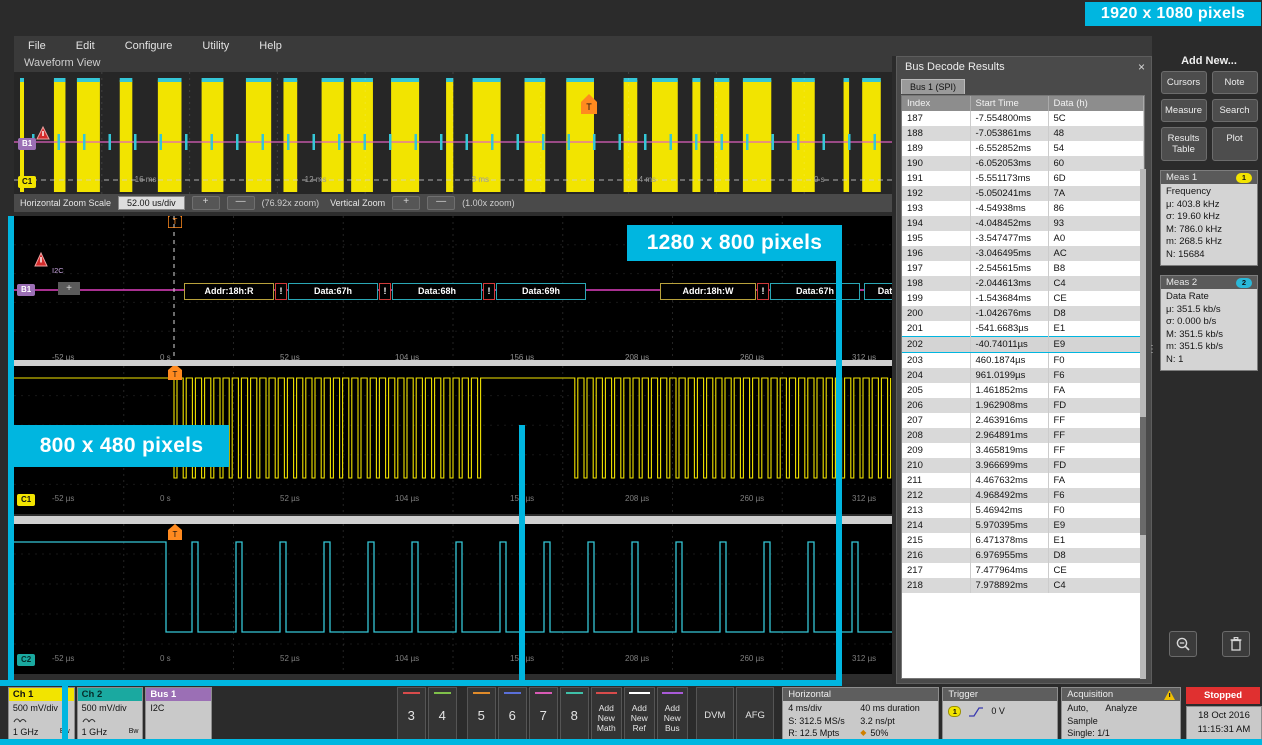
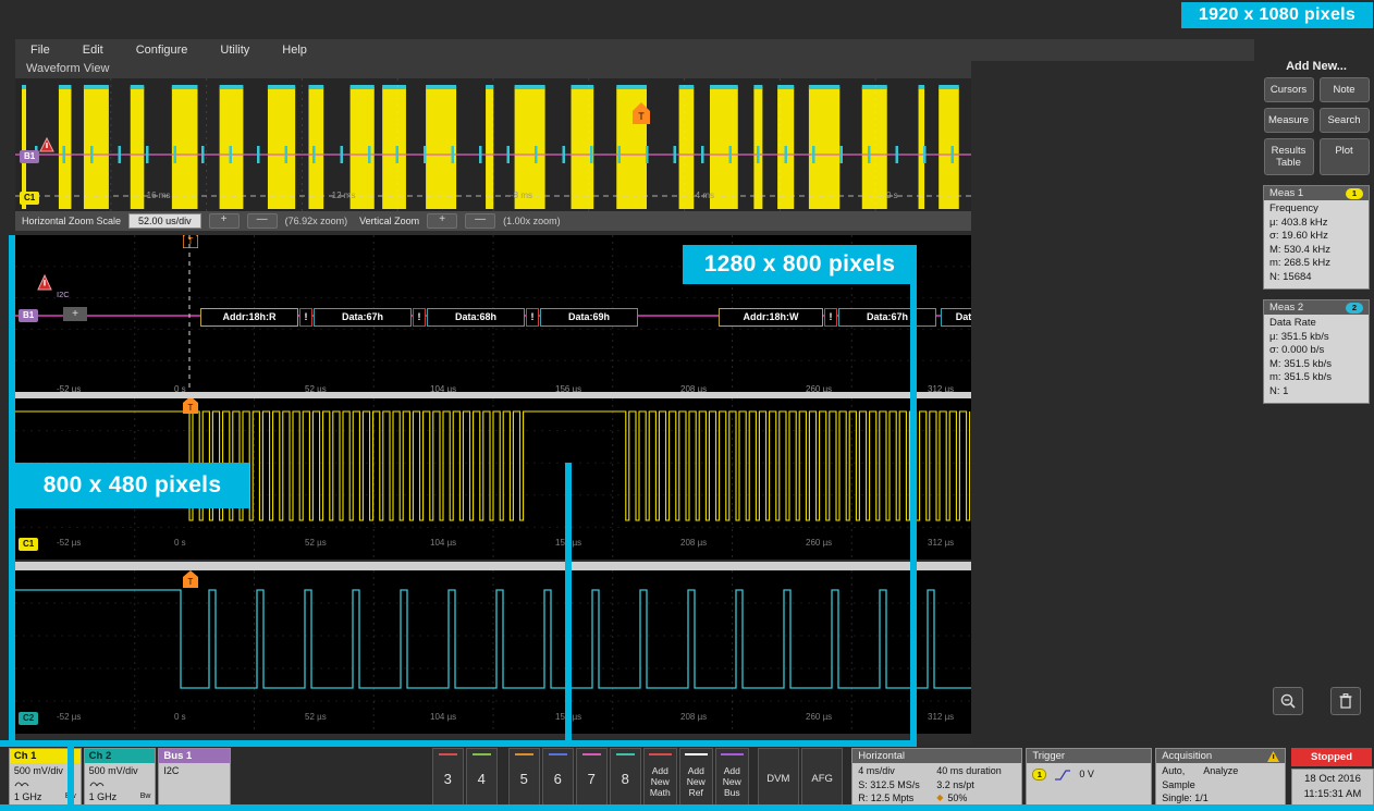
  1920 x 1080 pixels
  1280 x 800 pixels
  800 x 480 pixels
  File
  Edit
  Configure
  Utility
  Help
  Waveform View
  B1
  C1
  -16 ms
  -12 ms
  -8 ms
  -4 ms
  0 s
  T
  Horizontal Zoom Scale
  52.00 us/div
  +
  —
  (76.92x zoom)
  Vertical Zoom
  +
  —
  (1.00x zoom)
  B1
  I2C
  +
  Addr:18h:R
  !
  Data:67h
  !
  Data:68h
  !
  Data:69h
  Addr:18h:W
  !
  Data:67h
  T
  -52 µs
  0 s
  52 µs
  104 µs
  156 µs
  208 µs
  260 µs
  312 µs
  C1
  T
  -52 µs
  0 s
  52 µs
  104 µs
  15 µs
  208 µs
  260 µs
  312 µs
  C2
  T
  -52 µs
  0 s
  52 µs
  104 µs
  15 µs
  208 µs
  260 µs
  312 µs
- Bus Decode Results
- ×
- Bus 1 (SPI)
- Index	Start Time	Data (h)
- 187	-7.554800ms	5C
- 188	-7.053861ms	48
- 189	-6.552852ms	54
- 190	-6.052053ms	60
- 191	-5.551173ms	6D
- 192	-5.050241ms	7A
- 193	-4.54938ms	86
- 194	-4.048452ms	93
- 195	-3.547477ms	A0
- 196	-3.046495ms	AC
- 197	-2.545615ms	B8
- 198	-2.044613ms	C4
- 199	-1.543684ms	CE
- 200	-1.042676ms	D8
- 201	-541.6683µs	E1
- 202	-40.74011µs	E9
- 203	460.1874µs	F0
- 204	961.0199µs	F6
- 205	1.461852ms	FA
- 206	1.962908ms	FD
- 207	2.463916ms	FF
- 208	2.964891ms	FF
- 209	3.465819ms	FF
- 210	3.966699ms	FD
- 211	4.467632ms	FA
- 212	4.968492ms	F6
- 213	5.46942ms	F0
- 214	5.970395ms	E9
- 215	6.471378ms	E1
- 216	6.976955ms	D8
- 217	7.477964ms	CE
- 218	7.978892ms	C4
- ⋮
  Add New...
  Cursors
  Note
  Measure
  Search
  Results Table
  Plot
  Meas 1
  1
  Frequency
  μ: 403.8 kHz
  σ: 19.60 kHz
- M: 786.0 kHz
+ M: 530.4 kHz
  m: 268.5 kHz
  N: 15684
  Meas 2
  2
  Data Rate
  μ: 351.5 kb/s
  σ: 0.000 b/s
  M: 351.5 kb/s
  m: 351.5 kb/s
  N: 1
  Ch 1
  500 mV/div
  1 GHz
  Ch 2
  500 mV/div
  1 GHz
  Bus 1
  I2C
  3
  4
  5
  6
  7
  8
  Add New Math
  Add New Ref
  Add New Bus
  DVM
  AFG
  Horizontal
  4 ms/div
  40 ms duration
  S: 312.5 MS/s
  3.2 ns/pt
  R: 12.5 Mpts
  ◆
  50%
  Trigger
  1
  0 V
  Acquisition
  Auto,
  Analyze
  Sample
  Single: 1/1
  Stopped
  18 Oct 2016
  11:15:31 AM
